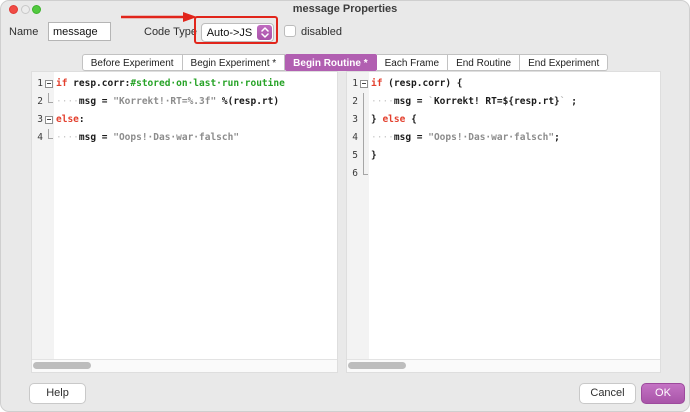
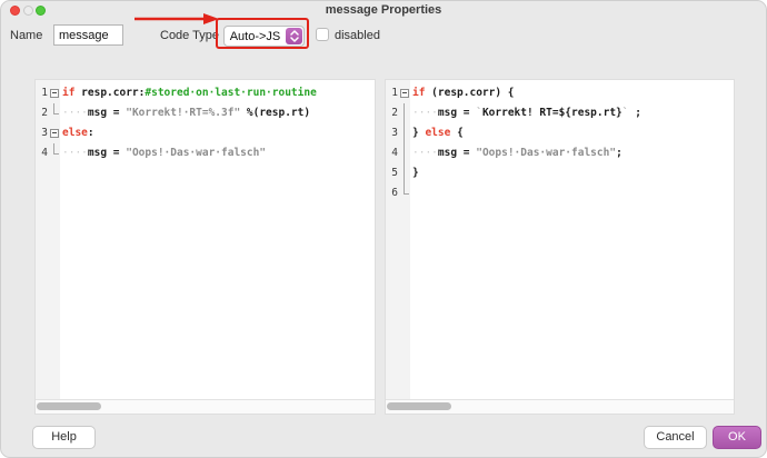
  message Properties
  Name
  message
  Code Type
  Auto->JS
  disabled
- Before Experiment
- Begin Experiment *
- Begin Routine *
- Each Frame
- End Routine
- End Experiment
  1
  if resp.corr:#stored·on·last·run·routine
  2
  ····msg = "Korrekt!·RT=%.3f" %(resp.rt)
  3
  else:
  4
  ····msg = "Oops!·Das·war·falsch"
  1
  if (resp.corr) {
  2
  ····msg = `Korrekt! RT=${resp.rt}` ;
  3
  } else {
  4
  ····msg = "Oops!·Das·war·falsch";
  5
  }
  6
  Help
  Cancel
  OK
